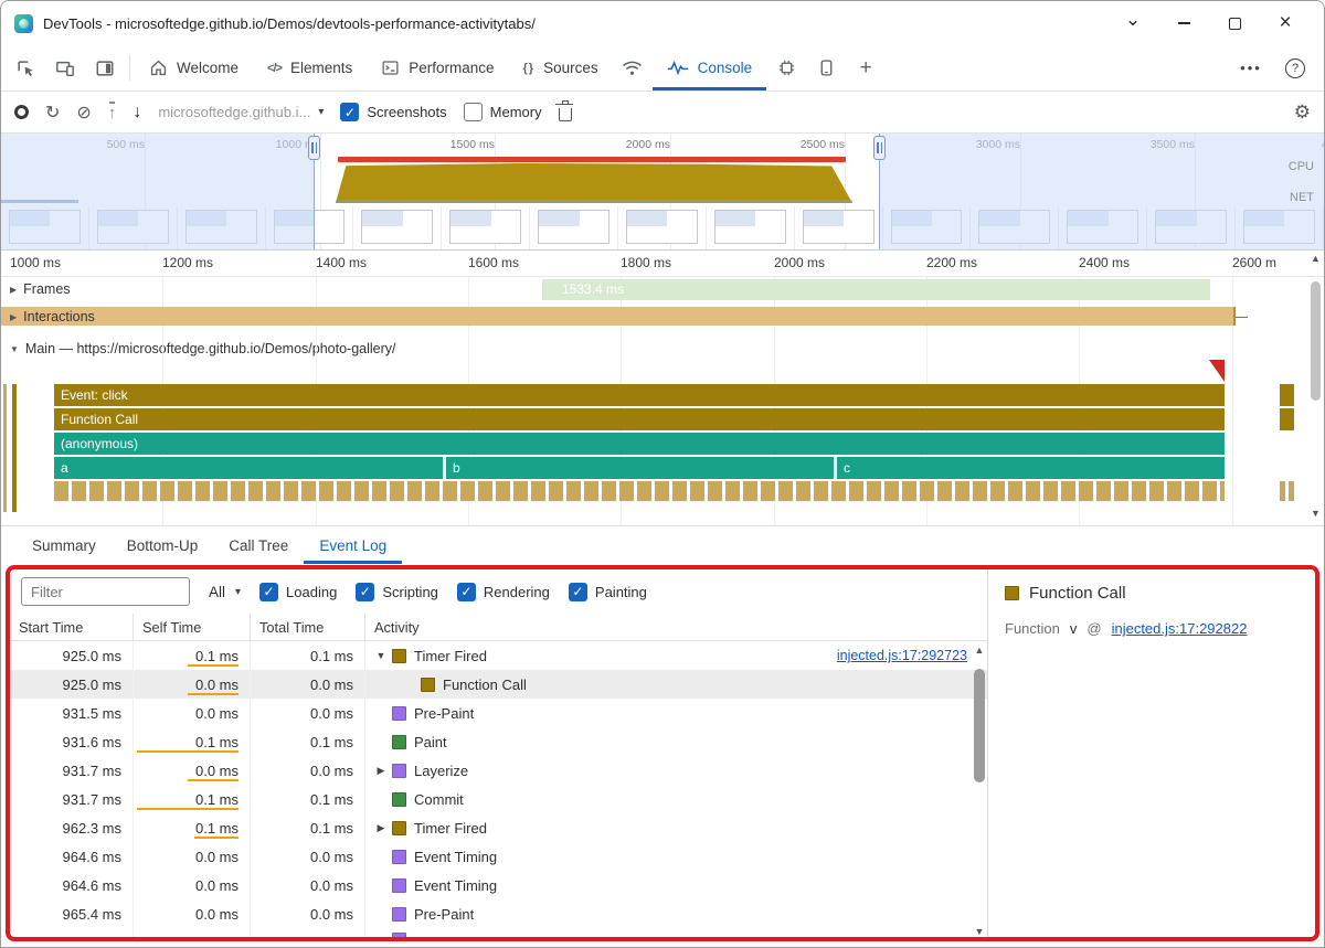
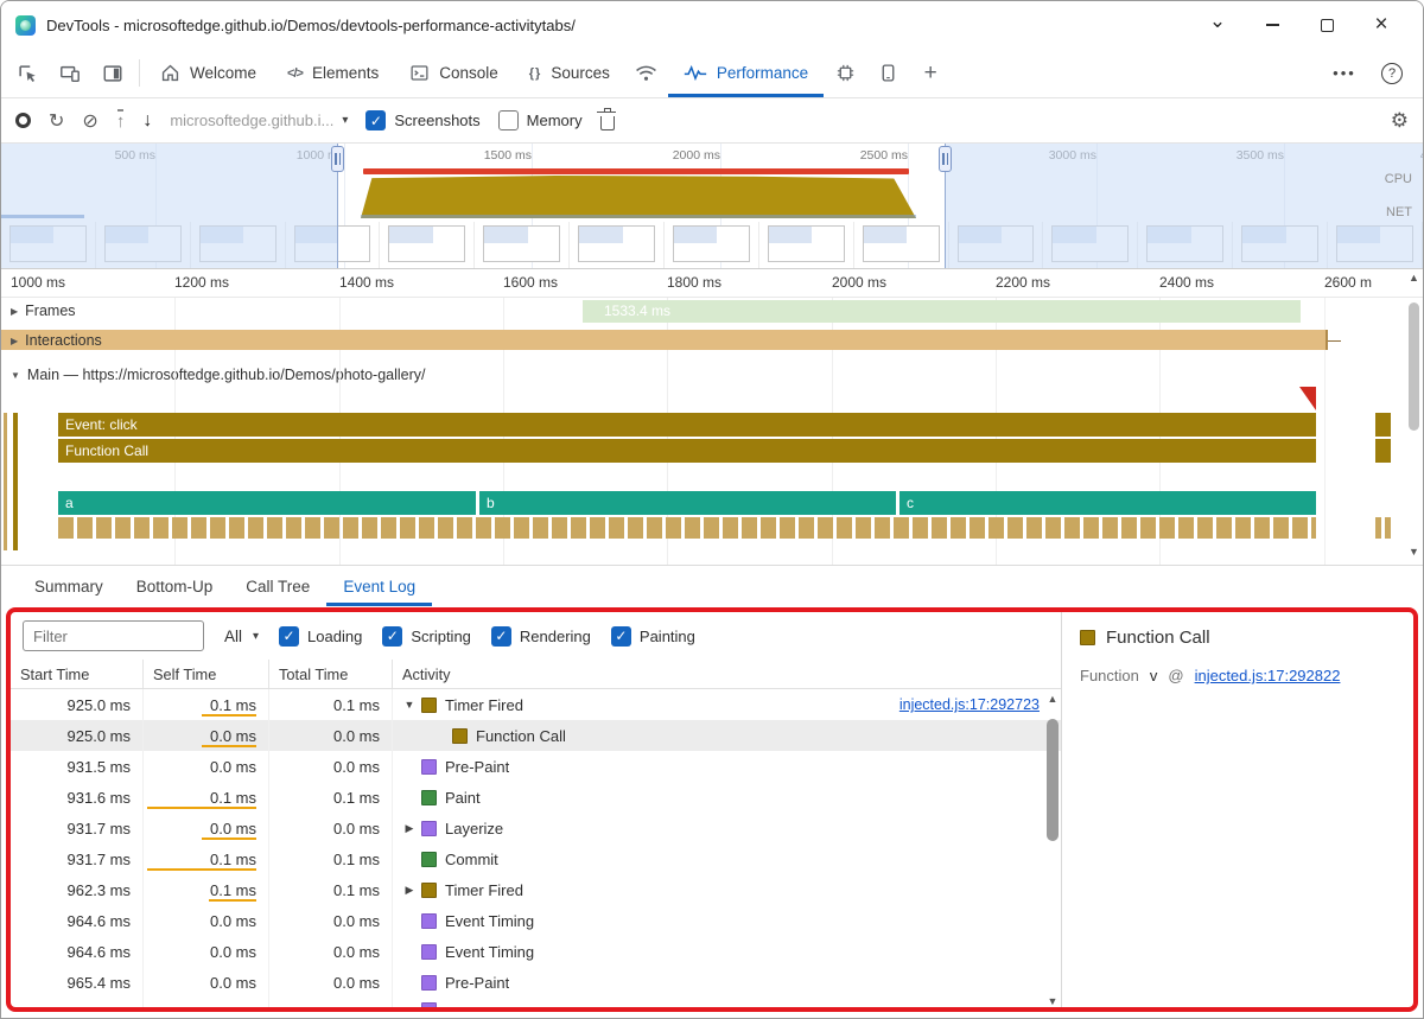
  DevTools - microsoftedge.github.io/Demos/devtools-performance-activitytabs/
  ⌄
  ×
  Welcome
  </>
  Elements
- Performance
+ Console
  {}
  Sources
- Console
+ Performance
  +
  •••
  ?
  ↻
  ⊘
  ↑
  ↓
  microsoftedge.github.i...
  ▾
  ✓
  Screenshots
  Memory
  ⚙
  500 ms
  1500 ms
  2000 ms
  2500 ms
  3000 ms
  3500 ms
  CPU
  NET
  1000 ms
  1200 ms
  1400 ms
  1600 ms
  1800 ms
  2000 ms
  2200 ms
  2400 ms
  2600 m
  ▶
  Frames
  1533.4 ms
  ▶
  Interactions
  ▼
  Main — https://microsftedge.github.io/Demos/hoto-gallery/
  Event: click
  Function Call
- (anonymous)
  a
  b
  c
  ▲
  ▼
  Summary
  Bottom-Up
  Call Tree
  Event Log
  Filter
  All
  ▾
  ✓
  Loading
  ✓
  Scripting
  ✓
  Rendering
  ✓
  Painting
  Start Time
  Self Time
  Total Time
  Activity
  925.0 ms
  0.1 ms
  0.1 ms
  ▼
  Timer Fired
  injected.js:17:292723
  925.0 ms
  0.0 ms
  0.0 ms
  Function Call
  931.5 ms
  0.0 ms
  0.0 ms
  Pre-Paint
  931.6 ms
  0.1 ms
  0.1 ms
  Paint
  931.7 ms
  0.0 ms
  0.0 ms
  ▶
  Layerize
  931.7 ms
  0.1 ms
  0.1 ms
  Commit
  962.3 ms
  0.1 ms
  0.1 ms
  ▶
  Timer Fired
  964.6 ms
  0.0 ms
  0.0 ms
  Event Timing
  964.6 ms
  0.0 ms
  0.0 ms
  Event Timing
  965.4 ms
  0.0 ms
  0.0 ms
  Pre-Paint
  ▲
  ▼
  Function Call
  Function
  v
  @
  injected.js:17:292822
